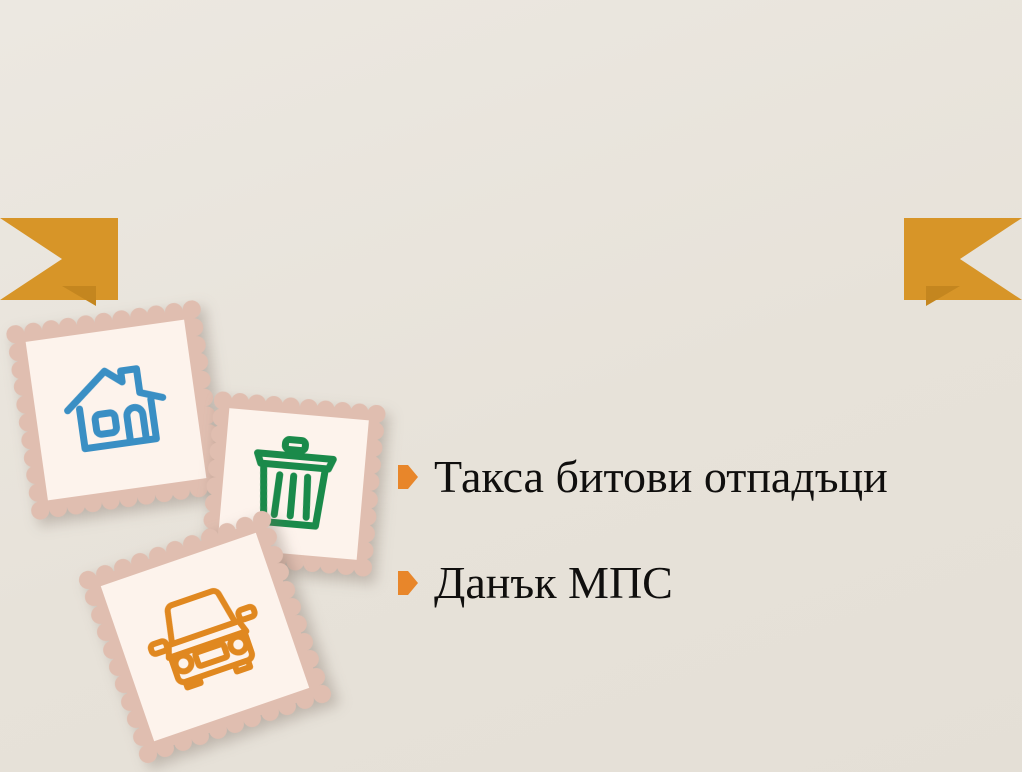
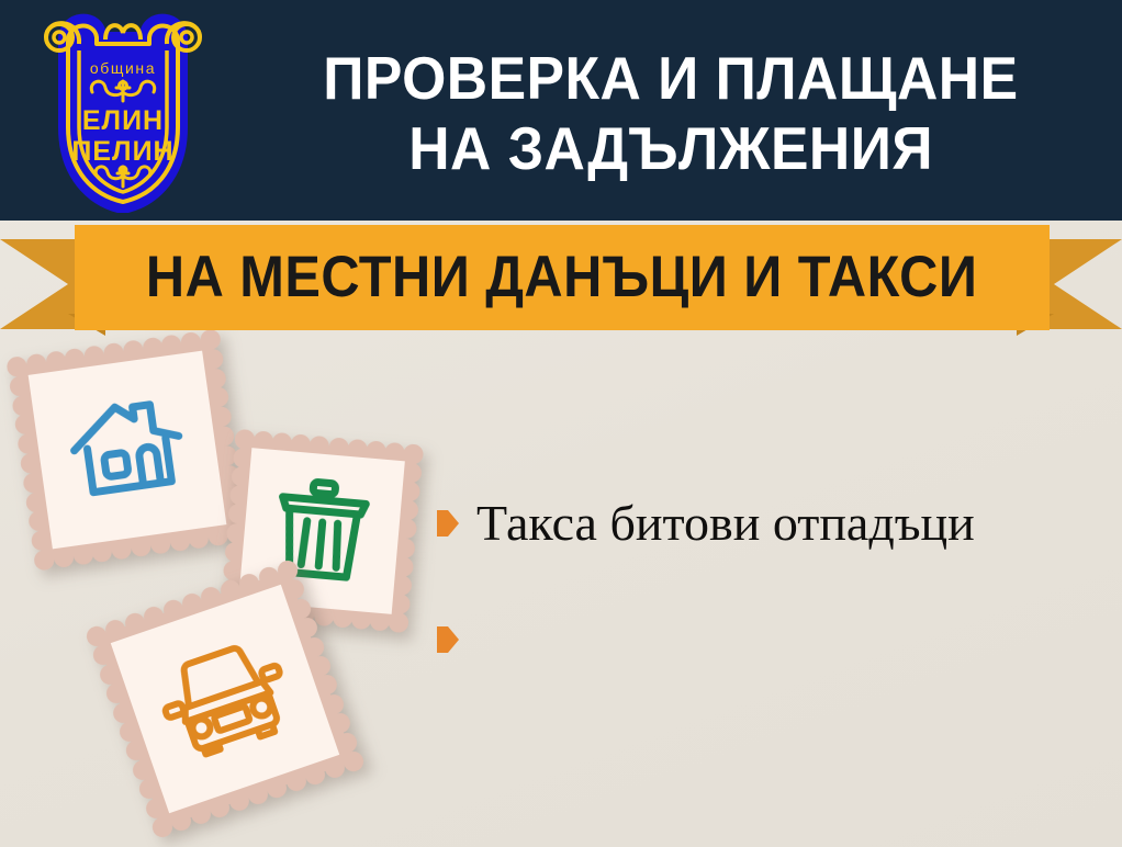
+ община
+ ЕЛИН
+ ПЕЛИН
+ ПРОВЕРКА И ПЛАЩАНЕ
+ НА ЗАДЪЛЖЕНИЯ
+ НА МЕСТНИ ДАНЪЦИ И ТАКСИ
  Такса битови отпадъци
- Данък МПС
